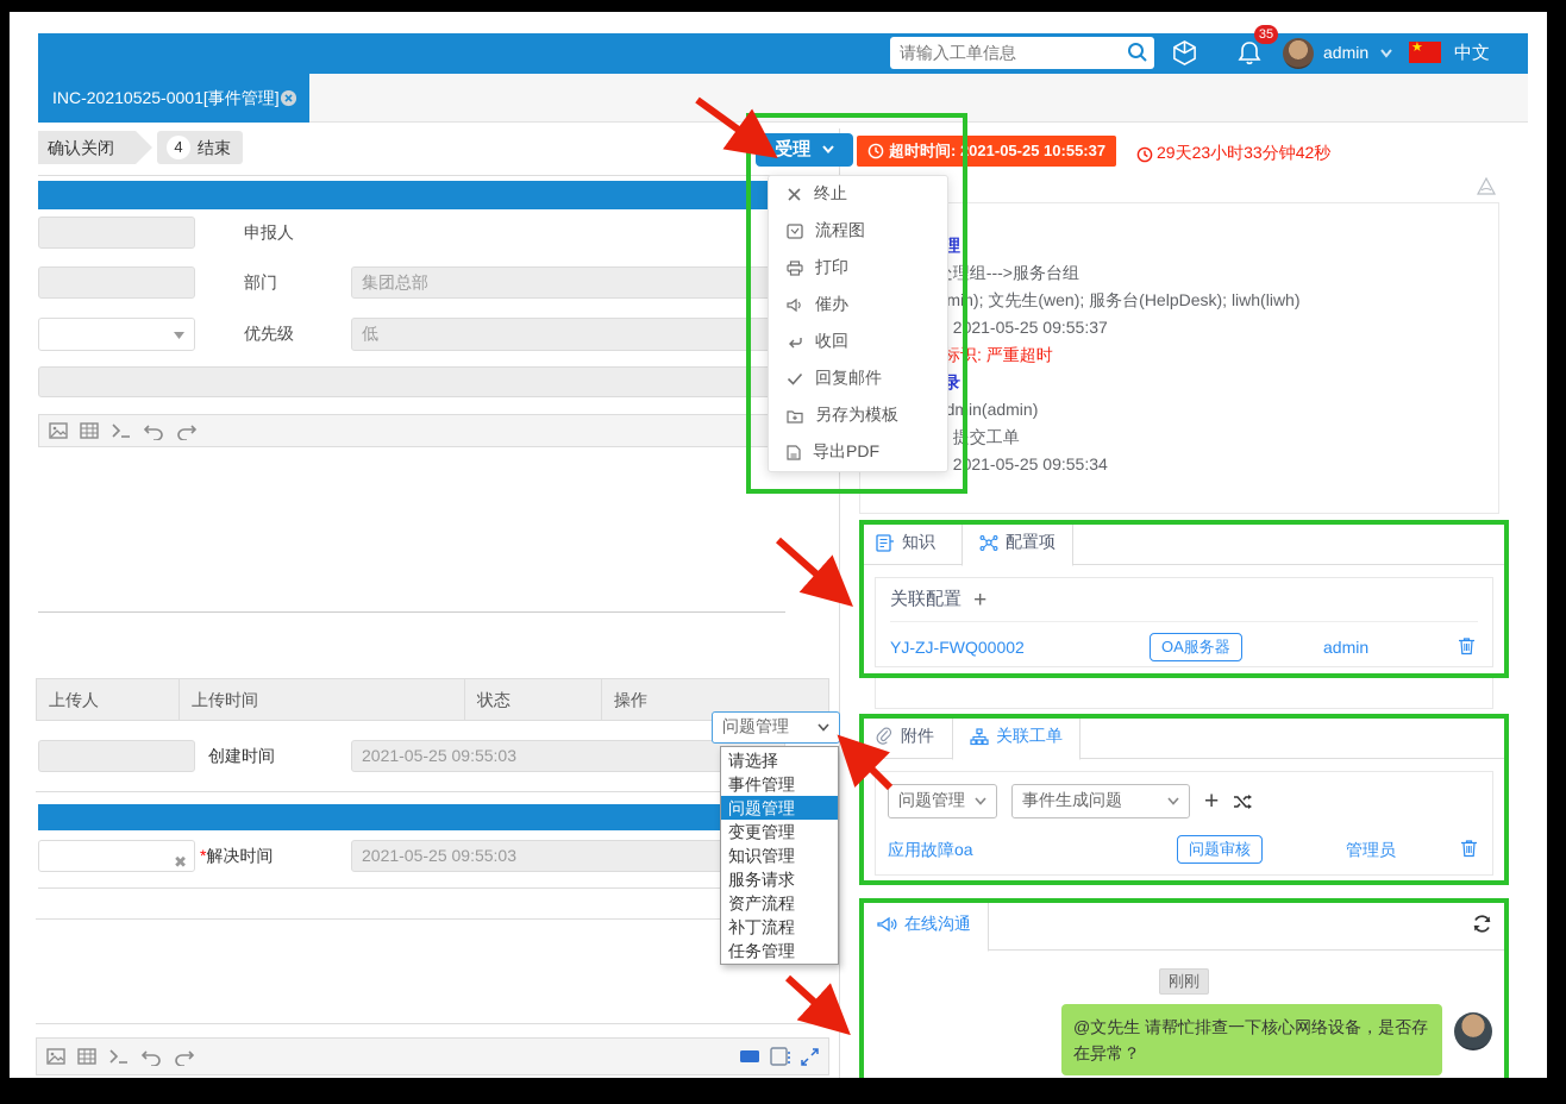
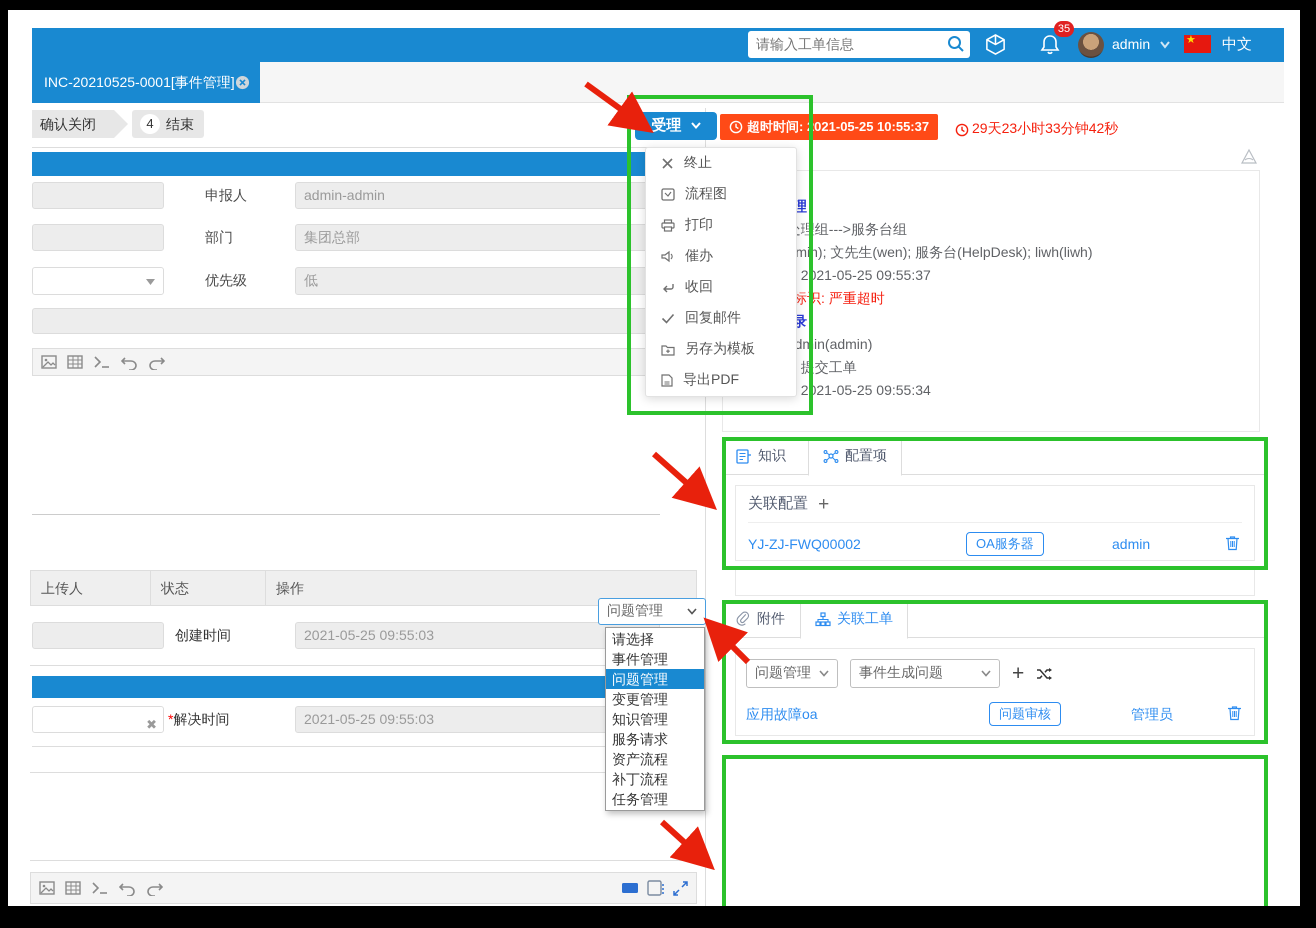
  请输入工单信息
  35
  admin
  ★
  中文
  INC-20210525-0001[事件管理]
  确认关闭
  4
  结束
  申报人
+ admin-admin
  部门
  集团总部
  优先级
  低
  上传人
- 上传时间
  状态
  操作
  创建时间
  2021-05-25 09:55:03
  ✖
  *解决时间
  2021-05-25 09:55:03
  超时时间: 2021-05-25 10:55:37
  29天23小时33分钟42秒
  min); 文先生(wen); 服务台(HelpDesk); liwh(liwh)
  2021-05-25 09:55:37
  2021-05-25 09:55:34
  受理
  终止
  流程图
  打印
  催办
  收回
  回复邮件
  另存为模板
  导出PDF
  知识
  配置项
  关联配置 +
  YJ-ZJ-FWQ00002
  OA服务器
  admin
  附件
  关联工单
  问题管理
  事件生成问题
  +
  应用故障oa
  问题审核
  管理员
- 在线沟通
- 刚刚
- @文先生 请帮忙排查一下核心网络设备，是否存在异常？
  问题管理
  请选择
  事件管理
  问题管理
  变更管理
  知识管理
  服务请求
  资产流程
  补丁流程
  任务管理
